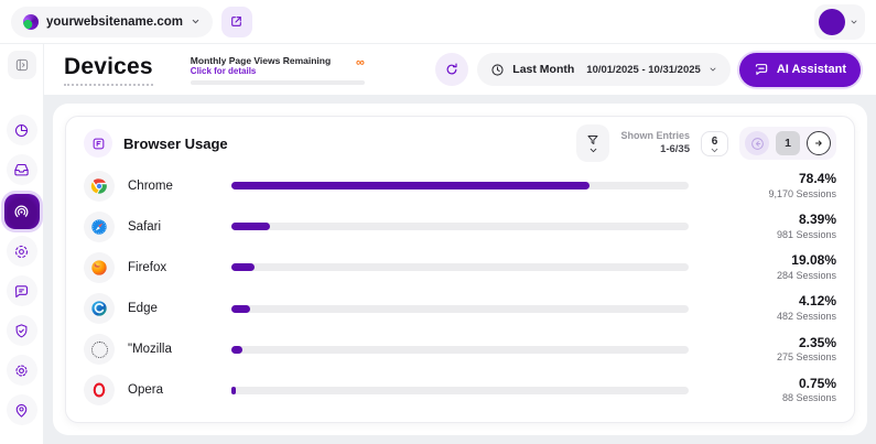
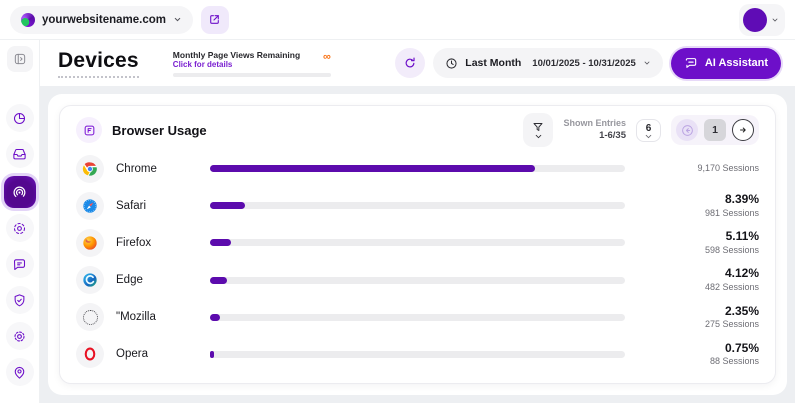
  yourwebsitename.com
  Devices
  Monthly Page Views Remaining
  Click for details
  ∞
  Last Month
  10/01/2025 - 10/31/2025
  AI Assistant
  Browser Usage
  Shown Entries
  1-6/35
  6
  1
  Chrome
- 78.4%
  9,170 Sessions
  Safari
  8.39%
  981 Sessions
  Firefox
- 19.08%
+ 5.11%
- 284 Sessions
+ 598 Sessions
  Edge
  4.12%
  482 Sessions
  "Mozilla
  2.35%
  275 Sessions
  Opera
  0.75%
  88 Sessions
